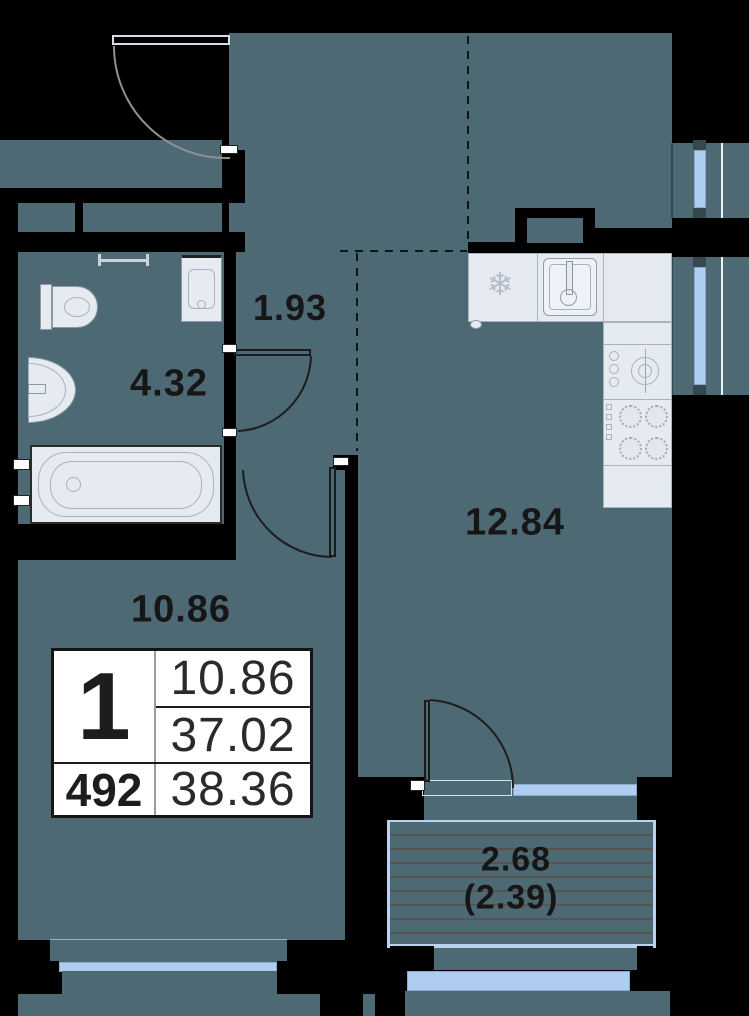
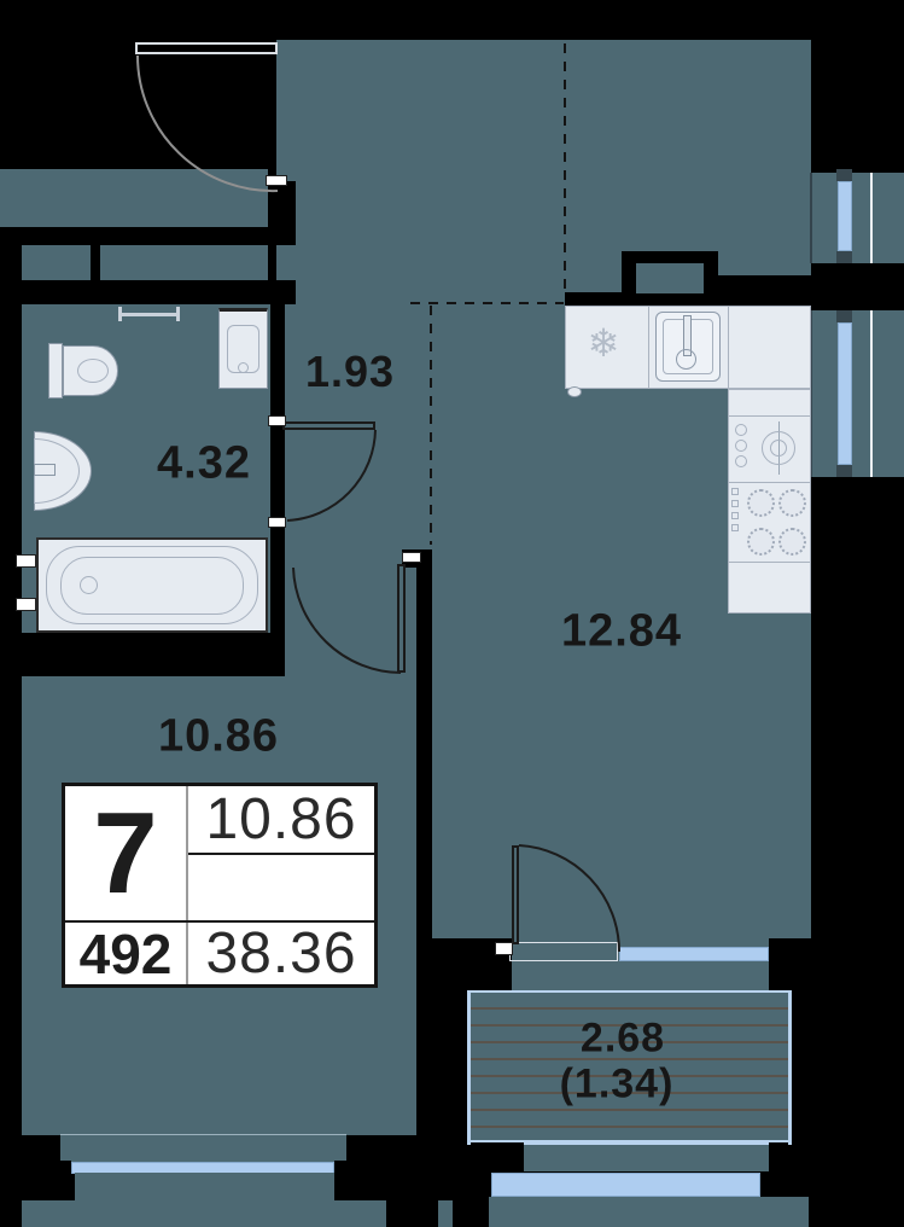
  ❄
  1.93
  4.32
  12.84
  10.86
  2.68
- (2.39)
+ (1.34)
- 1
+ 7
  492
  10.86
- 37.02
  38.36
